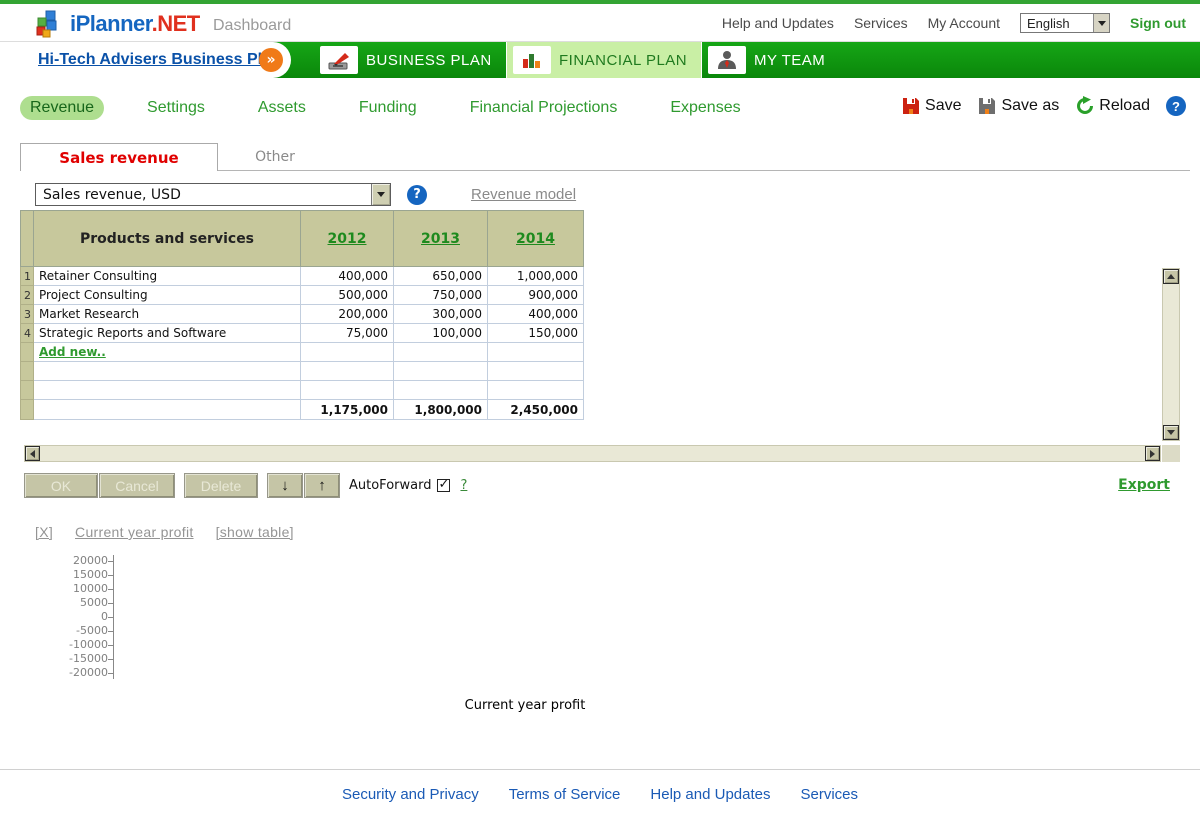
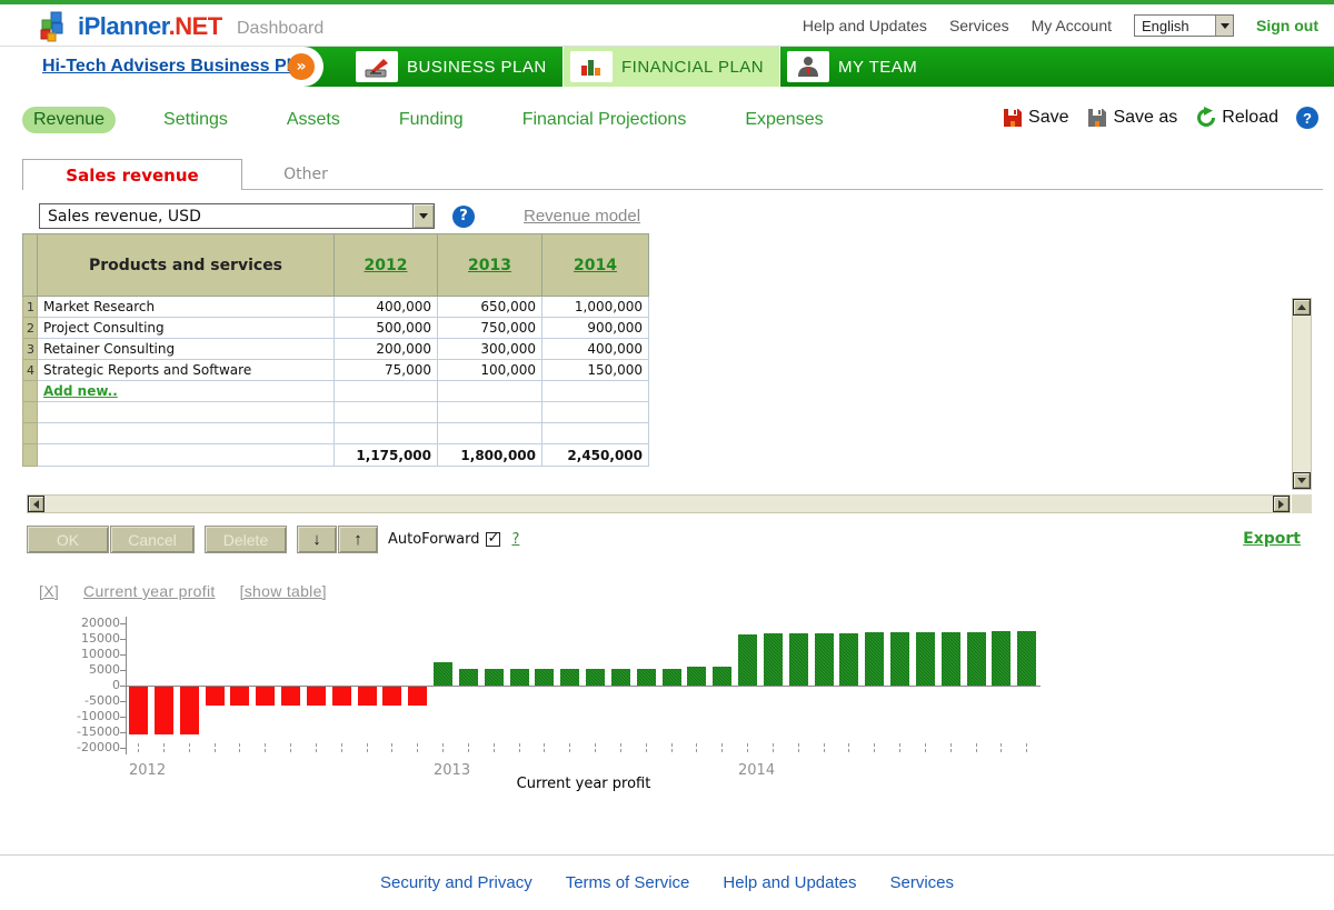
  iPlanner.NET
  Dashboard
  Help and Updates
  Services
  My Account
  English
  Sign out
  Hi-Tech Advisers Business P
  »
  BUSINESS PLAN
  FINANCIAL PLAN
  MY TEAM
  Revenue
  Settings
  Assets
  Funding
  Financial Projections
  Expenses
  Save
  Save as
  Reload
  ?
  Sales revenue
  Other
  Sales revenue, USD
  ?
  Revenue model
  	Products and services	2012	2013	2014
- 1	Retainer Consulting	400,000	650,000	1,000,000
+ 1	Market Research	400,000	650,000	1,000,000
  2	Project Consulting	500,000	750,000	900,000
- 3	Market Research	200,000	300,000	400,000
+ 3	Retainer Consulting	200,000	300,000	400,000
  4	Strategic Reports and Software	75,000	100,000	150,000
  	Add new..
  		1,175,000	1,800,000	2,450,000
  OK
  Cancel
  Delete
  ↓
  ↑
  AutoForward
  ?
  Export
  [X]
  Current year profit
  [show table]
+ 2012
+ 2013
+ 2014
  Current year profit
  20000
  15000
  10000
  5000
  0
  -5000
  -10000
  -15000
  -20000
  Security and Privacy
  Terms of Service
  Help and Updates
  Services
